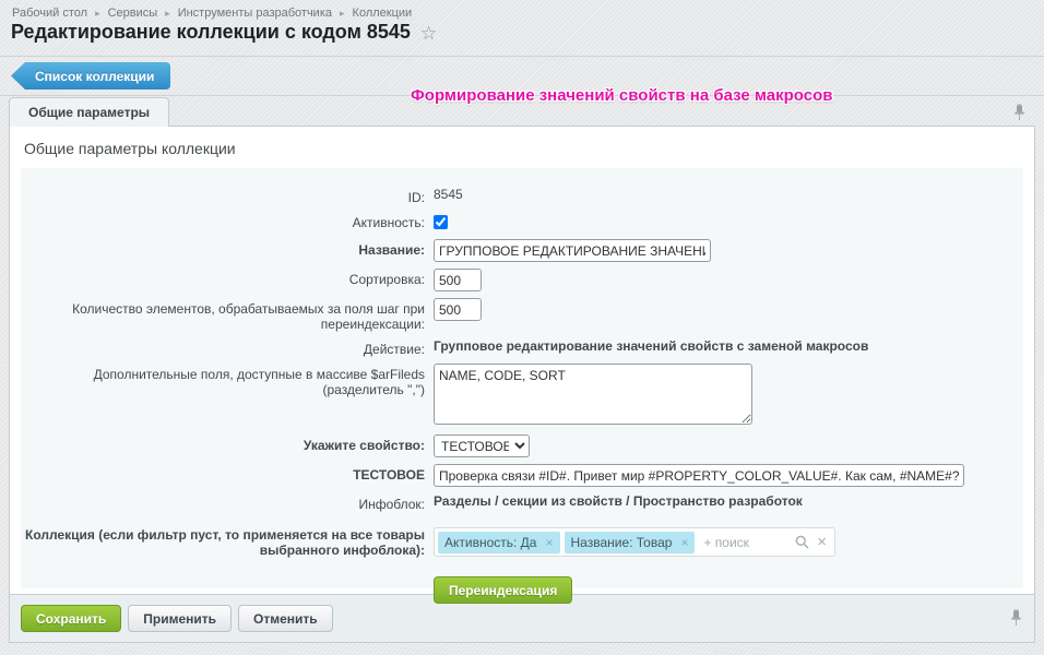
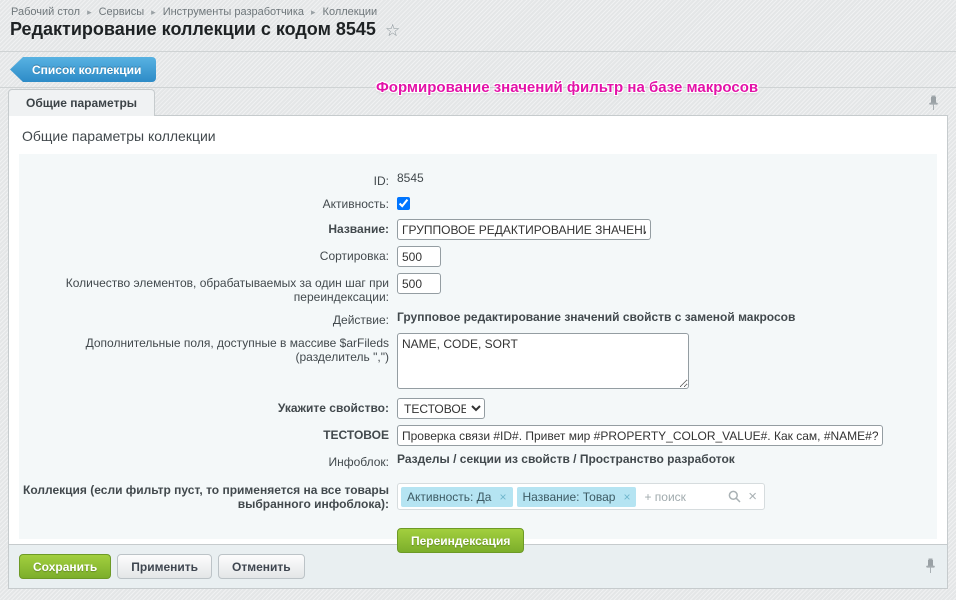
  Рабочий стол
  ▸
  Сервисы
  ▸
  Инструменты разработчика
  ▸
  Коллекции
  Редактирование коллекции с кодом 8545
  ☆
  Список коллекции
- Формирование значений свойств на базе макросов
+ Формирование значений фильтр на базе макросов
  Общие параметры
  Общие параметры коллекции
  ID:
  8545
  Активность:
  Название:
  ГРУППОВОЕ РЕДАКТИРОВАНИЕ ЗНАЧЕН
  Сортировка:
  500
- Количество элементов, обрабатываемых за поля шаг при переиндексации:
+ Количество элементов, обрабатываемых за один шаг при переиндексации:
  500
  Действие:
  Групповое редактирование значений свойств с заменой макросов
  Дополнительные поля, доступные в массиве $arFileds (разделитель ",")
  NAME, CODE, SORT
  Укажите свойство:
  ТЕСТОВОЕ
  ТЕСТОВОЕ
  Проверка связи #ID#. Привет мир #PROPERTY_COLOR_VALUE#. Как сам, #NAME#?
  Инфоблок:
  Разделы / секции из свойств / Пространство разработок
  Коллекция (если фильтр пуст, то применяется на все товары выбранного инфоблока):
  Активность: Да
  ×
  Название: Товар
  ×
  + поиск
  ×
  Переиндексация
  Сохранить
  Применить
  Отменить
